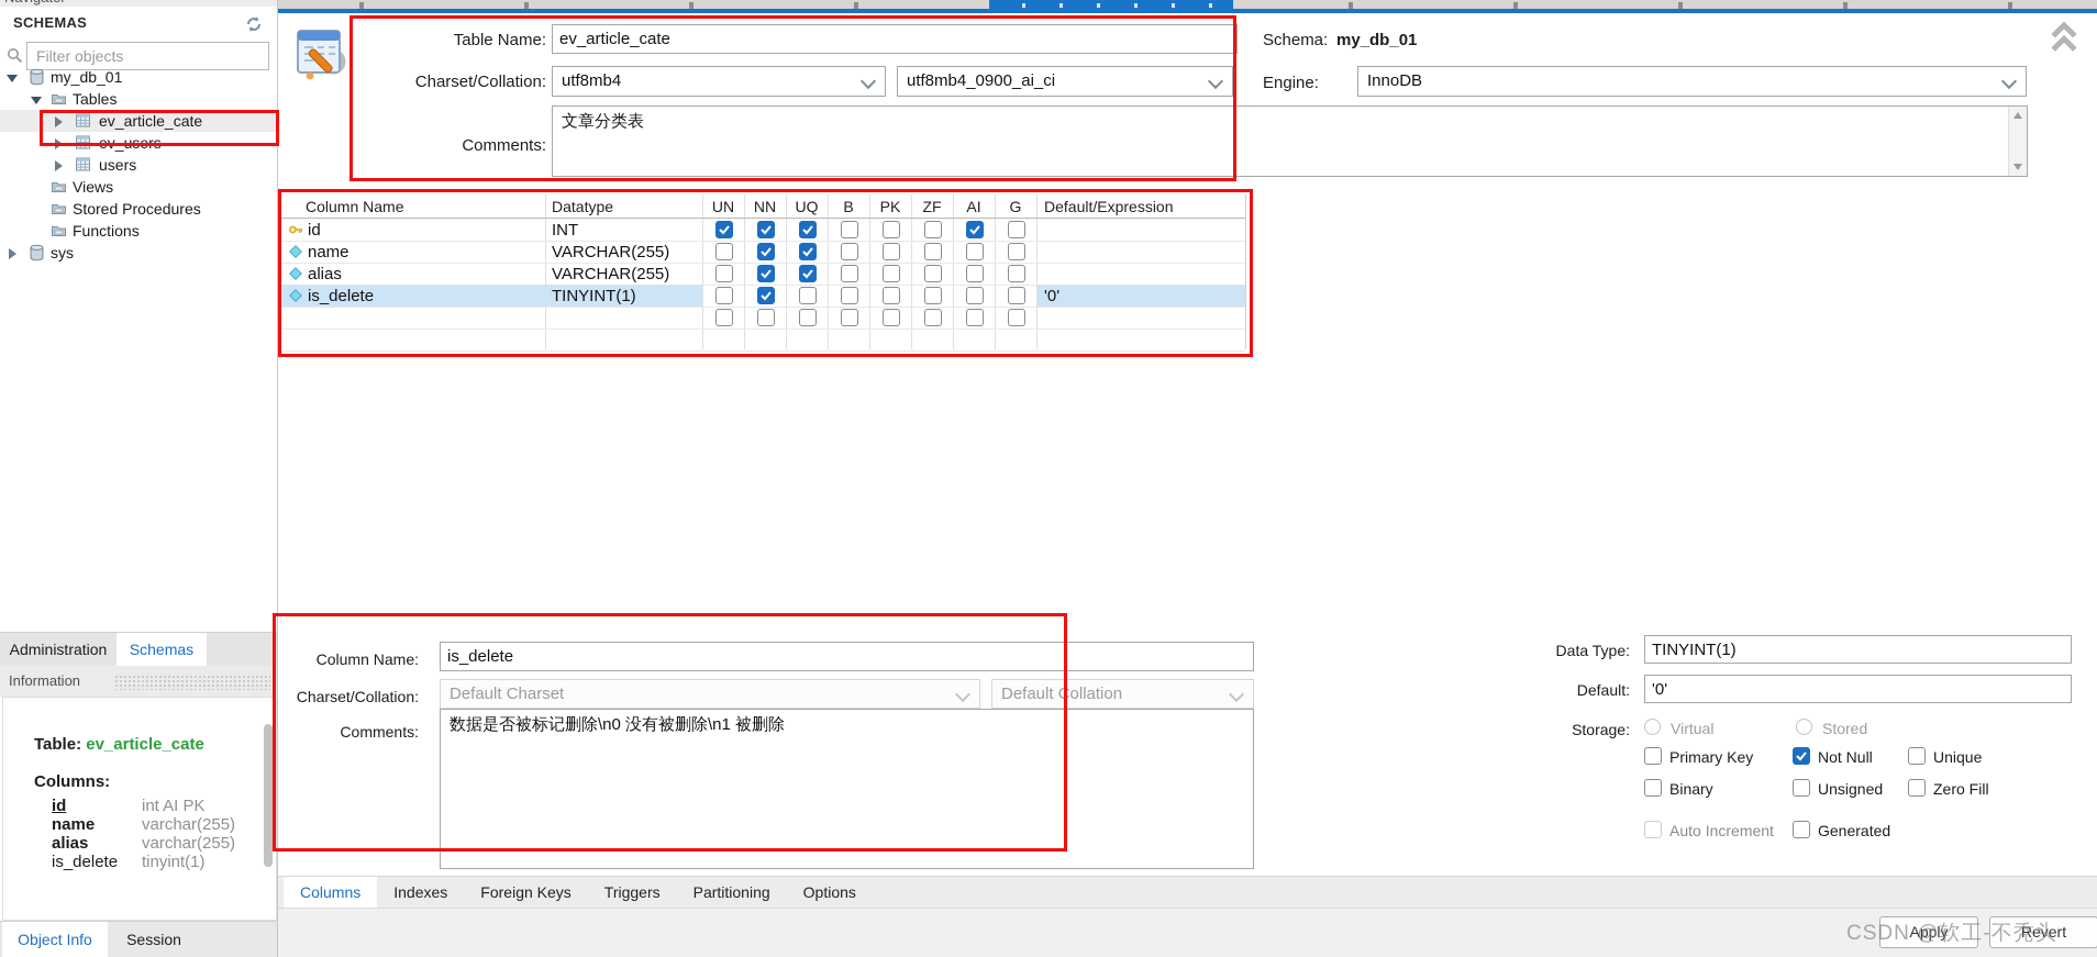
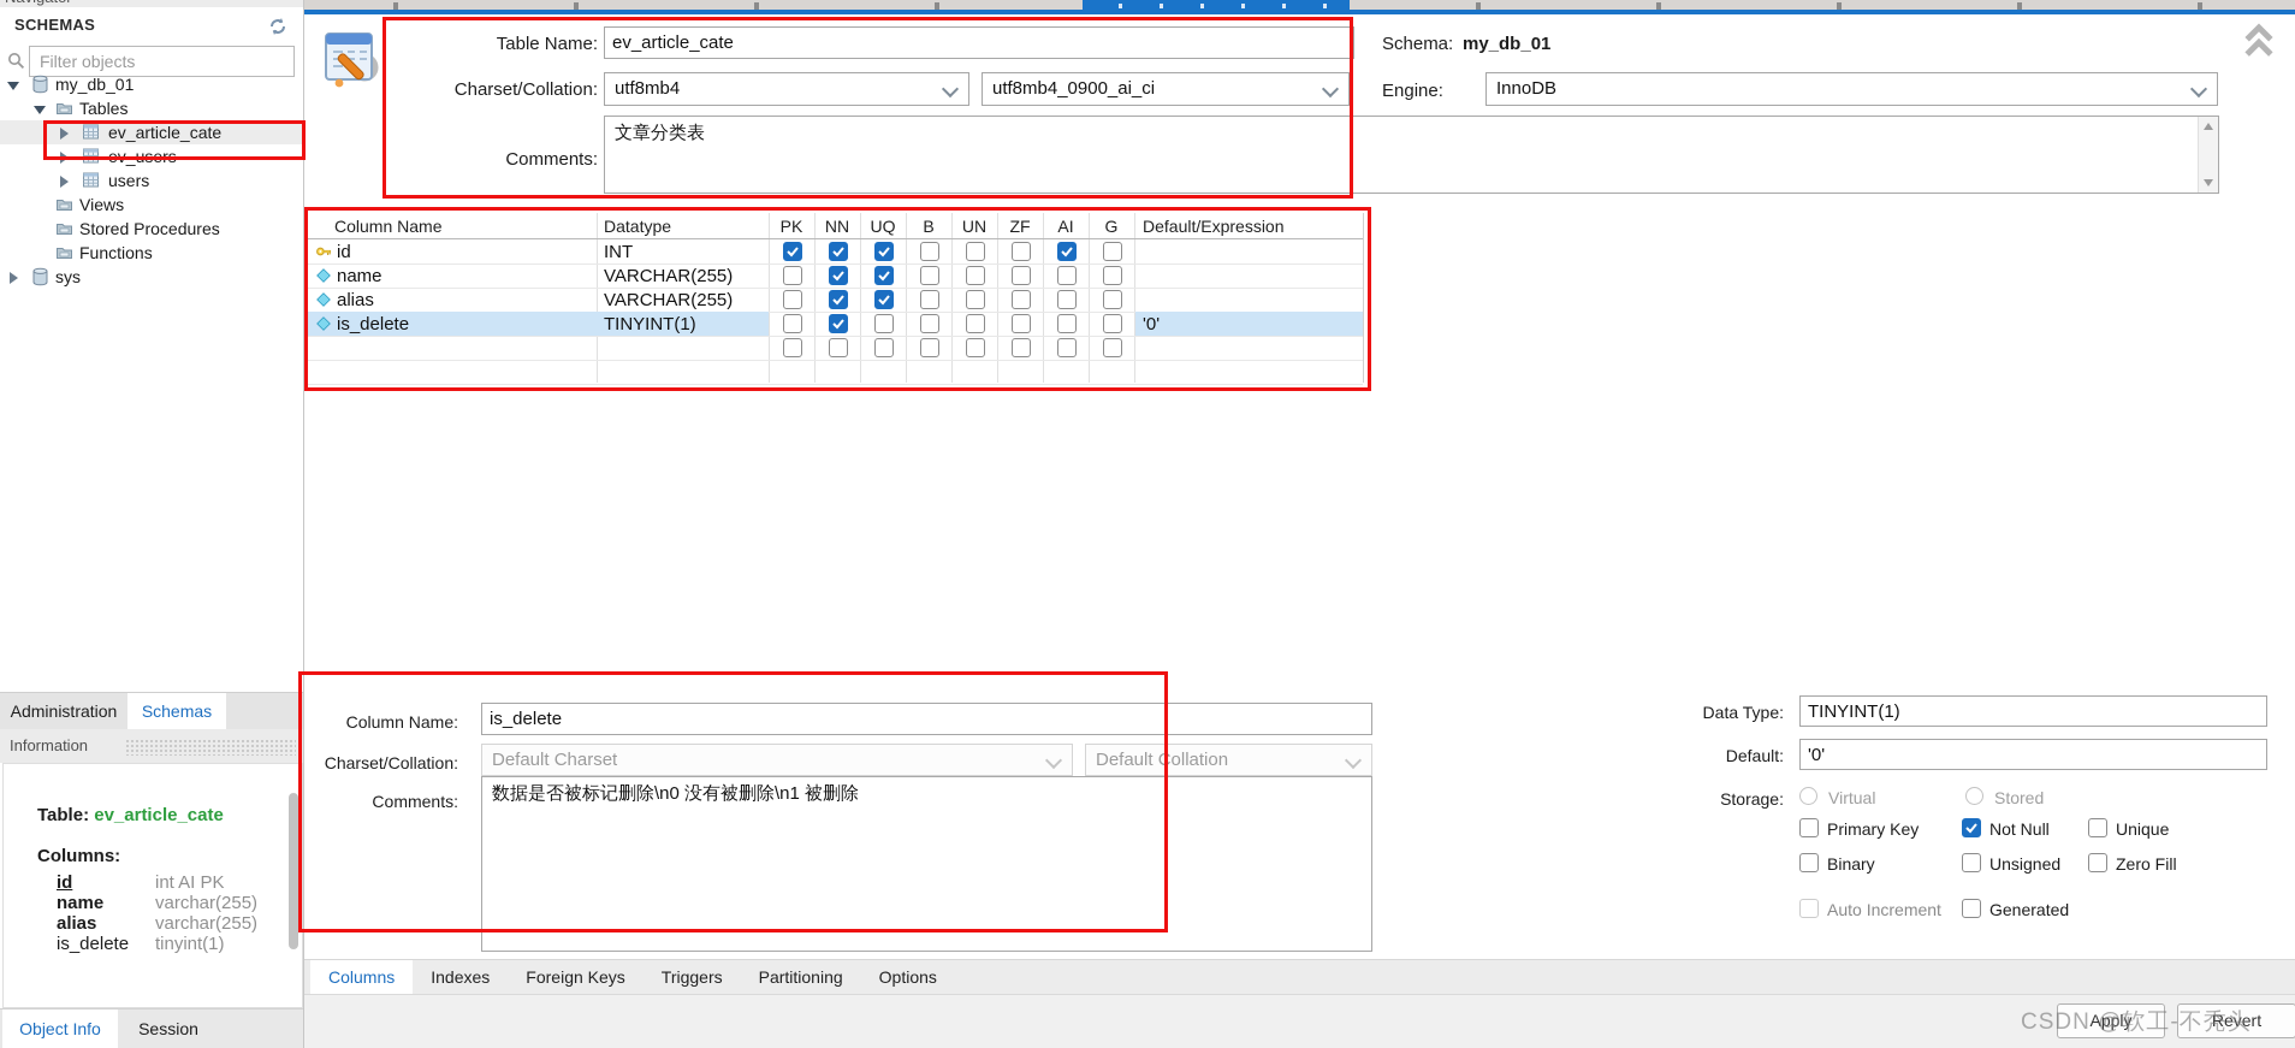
  SCHEMAS
  Filter objects
  my_db_01
  Tables
  ev_article_cate
  ev_users
  users
  Views
  Stored Procedures
  Functions
  sys
  Administration
  Schemas
  Information
  Table: ev_article_cate
  Columns:
  id
  int AI PK
  name
  varchar(255)
  alias
  varchar(255)
  is_delete
  tinyint(1)
  Object Info
  Session
  Table Name:
  ev_article_cate
  Charset/Collation:
  utf8mb4
  utf8mb4_0900_ai_ci
  Comments:
  文章分类表
  Schema:
  my_db_01
  Engine:
  InnoDB
  Column Name
  Datatype
- UN
+ PK
  NN
  UQ
  B
- PK
+ UN
  ZF
  AI
  G
  Default/Expression
  id
  INT
  name
  VARCHAR(255)
  alias
  VARCHAR(255)
  is_delete
  TINYINT(1)
  '0'
  Column Name:
  is_delete
  Charset/Collation:
  Default Charset
  Default Collation
  Comments:
  数据是否被标记删除\n0 没有被删除\n1 被删除
  Data Type:
  TINYINT(1)
  Default:
  '0'
  Storage:
  Virtual
  Stored
  Primary Key
  Not Null
  Unique
  Binary
  Unsigned
  Zero Fill
  Auto Increment
  Generated
  Columns
  Indexes
  Foreign Keys
  Triggers
  Partitioning
  Options
  Apply
  Revert
  CSDN @软工-不秃头
